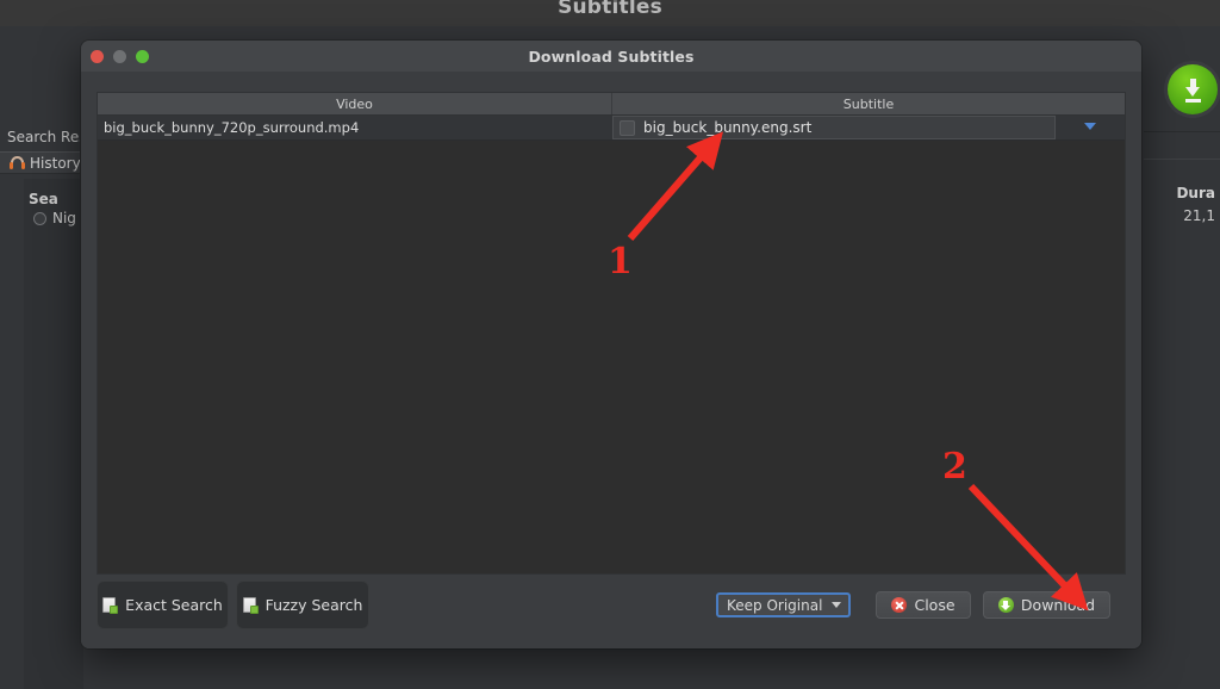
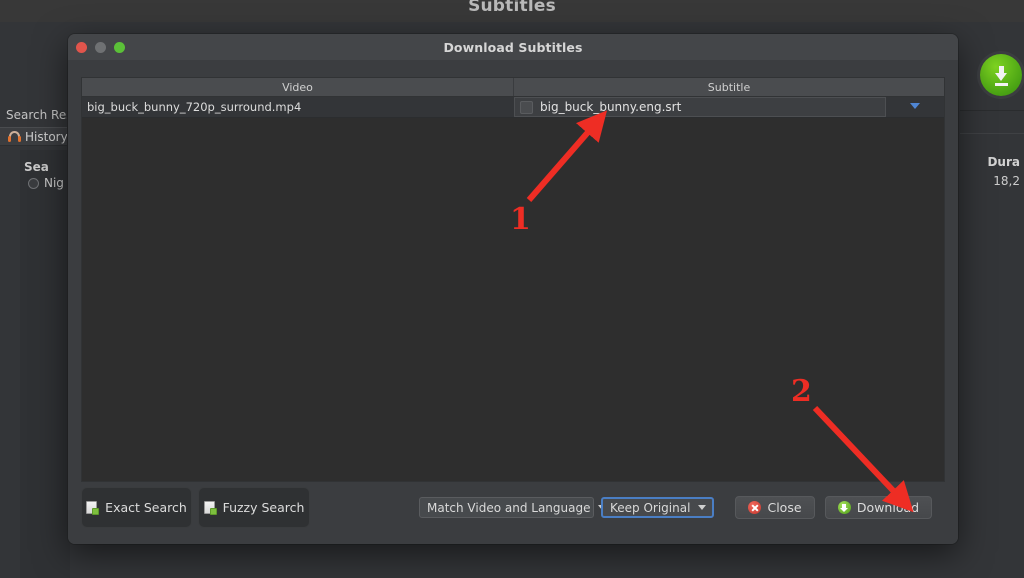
  Subtitles
  Search Re
  History
  Sea
  Nig
  Dura
- 21,1
+ 18,2
  Download Subtitles
  Video
  Subtitle
  big_buck_bunny_720p_surround.mp4
  big_buck_bunny.eng.srt
  Exact Search
  Fuzzy Search
+ Match Video and Language
  Keep Original
  Close
  Download
  1
  2
